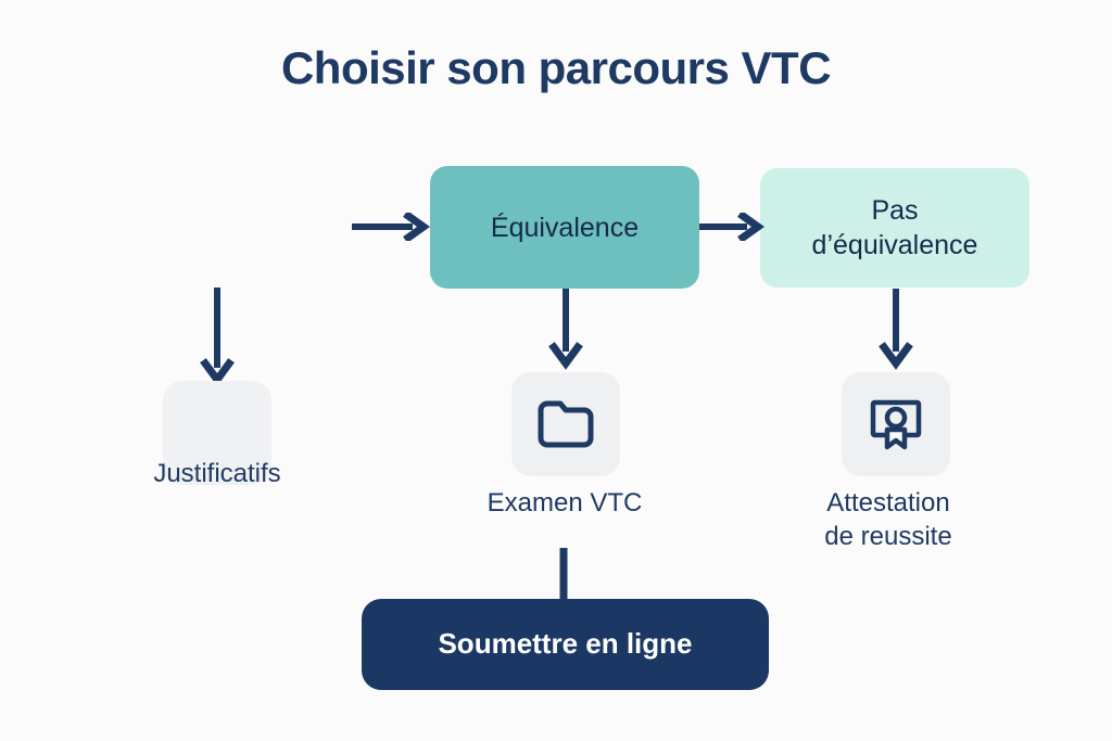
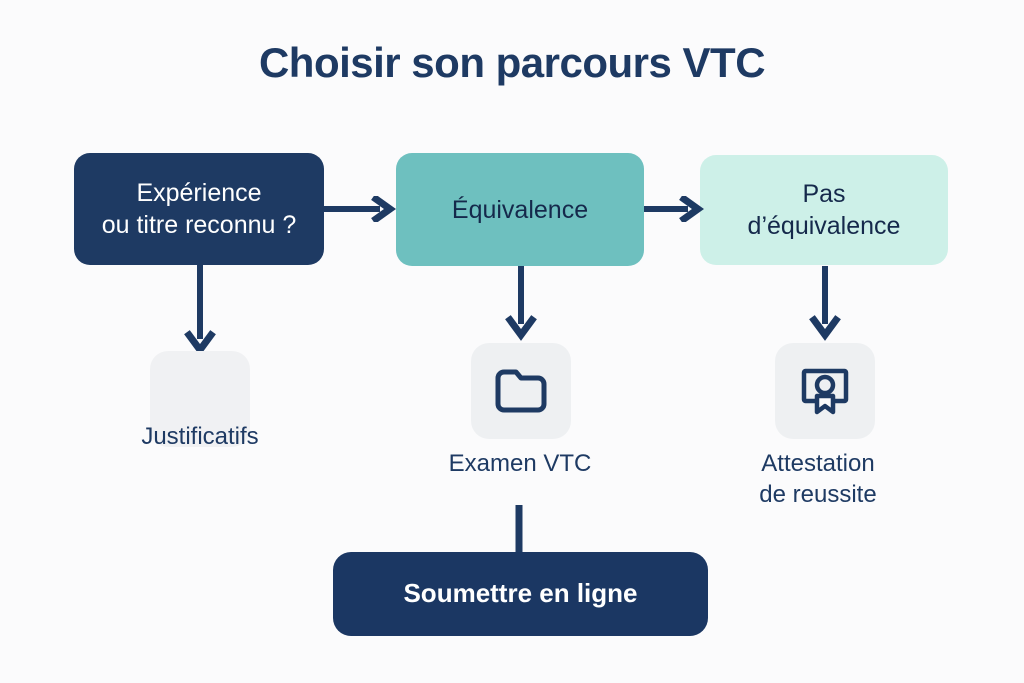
  Choisir son parcours VTC
+ Expérience
+ ou titre reconnu ?
  Équivalence
  Pas
  d’équivalence
  Justificatifs
  Examen VTC
  Attestation
  de reussite
  Soumettre en ligne
